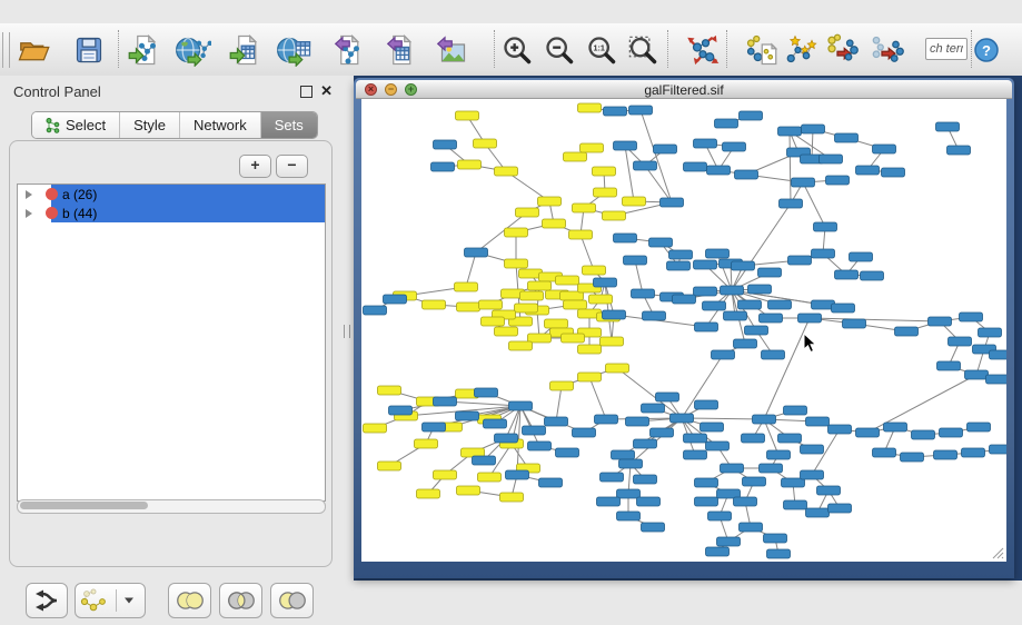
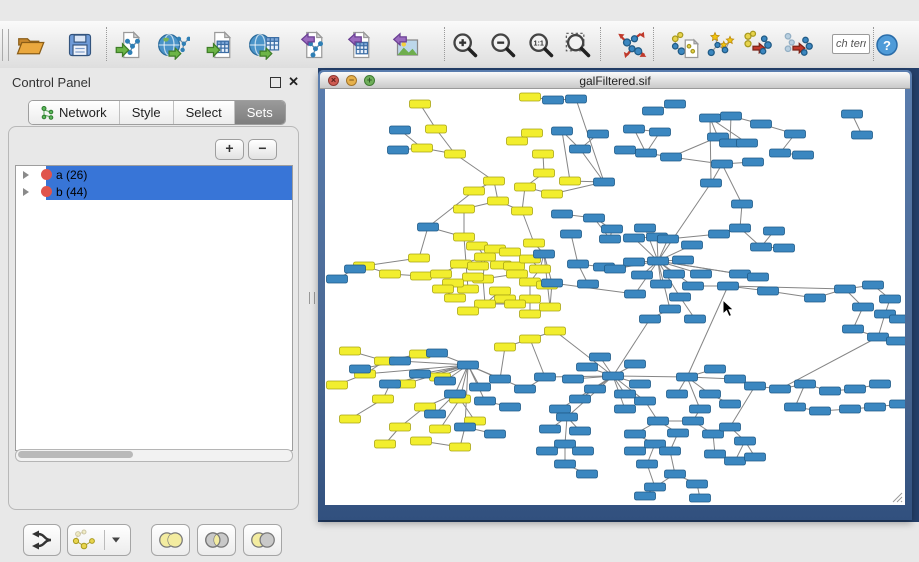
  1:1
  ch ter
  ?
  Control Panel
  ✕
- Select
+ Network
  Style
- Network
+ Select
  Sets
  +
  −
  a (26)
  b (44)
  ×
  −
  +
  galFiltered.sif
